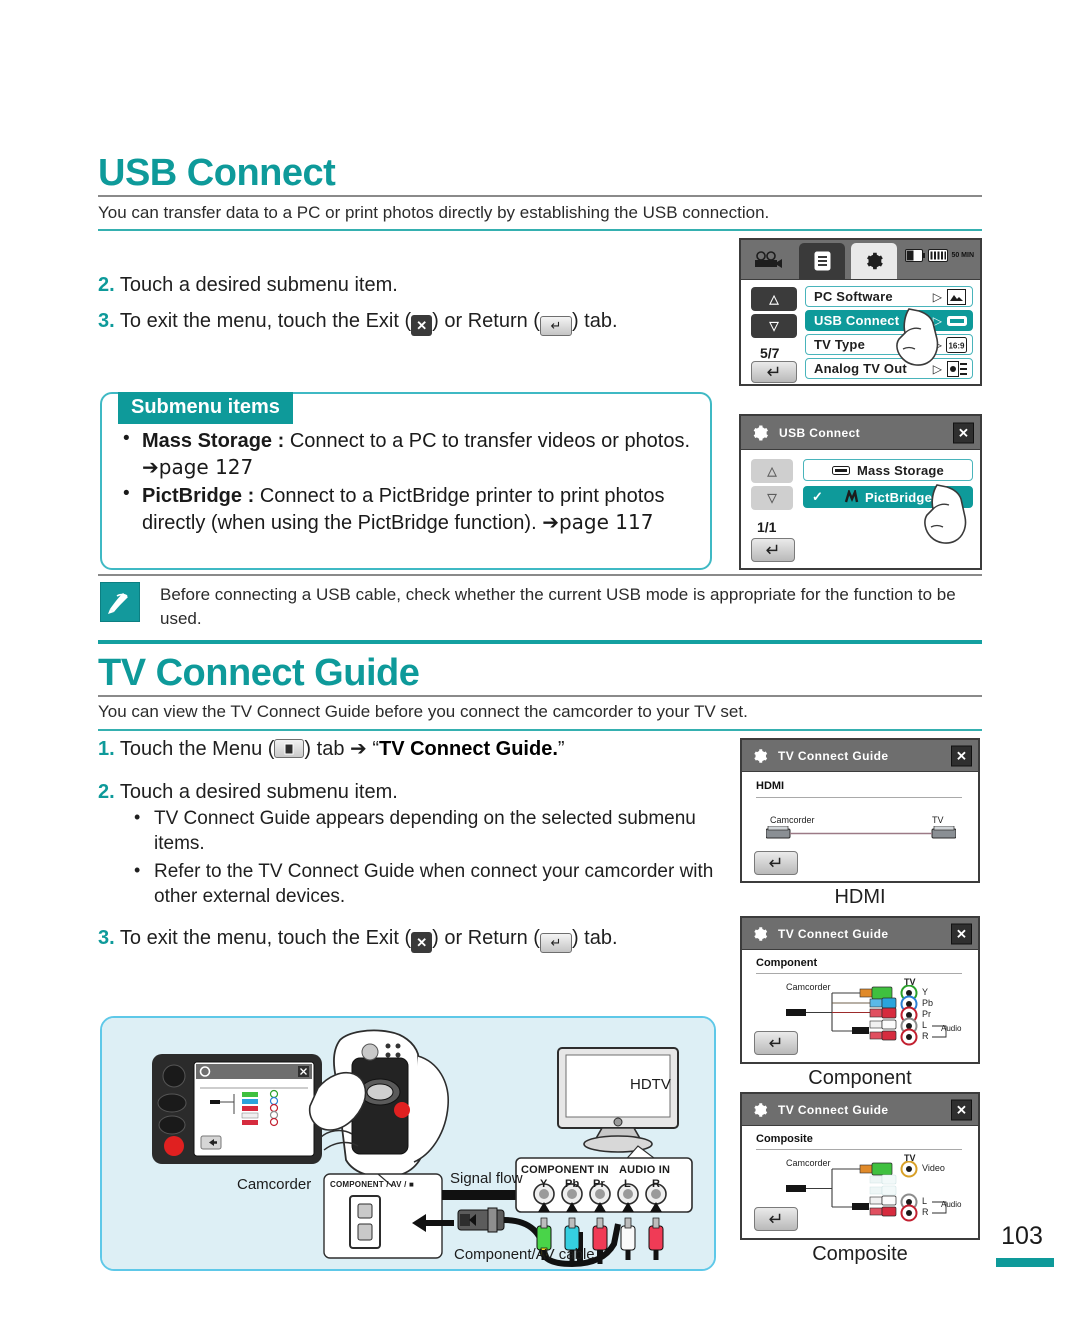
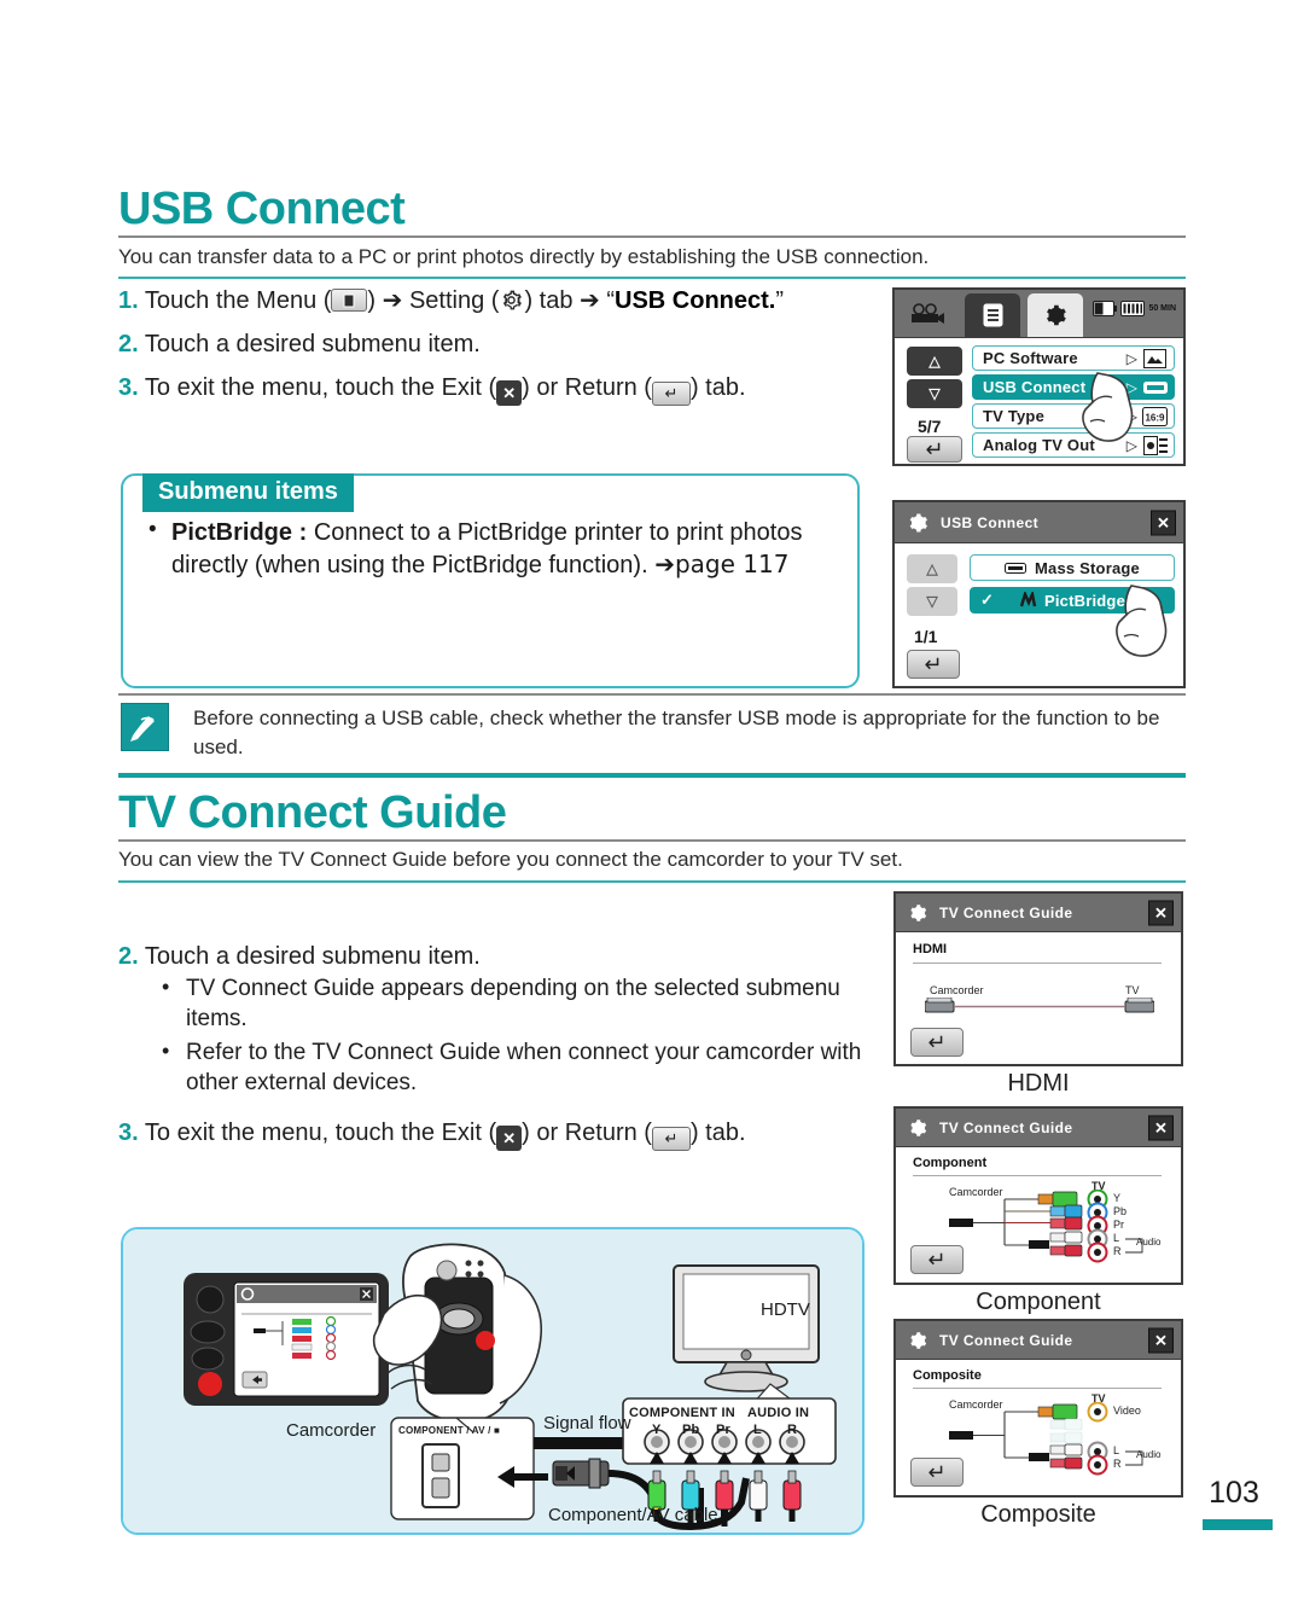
  USB Connect
  You can transfer data to a PC or print photos directly by establishing the USB connection.
+ 1. Touch the Menu ( ) ➔ Setting ( ) tab ➔ “USB Connect.”
  2. Touch a desired submenu item.
  3. To exit the menu, touch the Exit ( ✕ ) or Return ( ↵ ) tab.
  ▵
  ▿
  5/7
  ↵
  PC Software
  ▷
  USB Connect
  ▷
  TV Type
  16:9
  Analog TV Out
  ▷
  Submenu items
- Mass Storage : Connect to a PC to transfer videos or photos. ➔page 127
  PictBridge : Connect to a PictBridge printer to print photos directly (when using the PictBridge function). ➔page 117
  USB Connect
  ✕
  ▵
  ▿
  1/1
  ↵
  Mass Storage
  ✓
  PictBridge
- Before connecting a USB cable, check whether the current USB mode is appropriate for the function to be used.
+ Before connecting a USB cable, check whether the transfer USB mode is appropriate for the function to be used.
  TV Connect Guide
  You can view the TV Connect Guide before you connect the camcorder to your TV set.
- 1. Touch the Menu ( ) tab ➔ “TV Connect Guide.”
  2. Touch a desired submenu item.
  TV Connect Guide appears depending on the selected submenu items.
  Refer to the TV Connect Guide when connect your camcorder with other external devices.
  3. To exit the menu, touch the Exit ( ✕ ) or Return ( ↵ ) tab.
  TV Connect Guide
  ✕
  HDMI
  Camcorder
  TV
  ↵
  HDMI
  TV Connect Guide
  ✕
  Component
  Camcorder
  TV
  Y
  Pb
  Pr
  L
  R
  Audio
  ↵
  Component
  TV Connect Guide
  ✕
  Composite
  Camcorder
  TV
  Video
  L
  R
  Audio
  ↵
  Composite
  Camcorder
  HDTV
  Signal flow
  Component/AV cable
  COMPONENT / AV / ■
  COMPONENT IN
  AUDIO IN
  Y
  Pb
  Pr
  L
  R
  103
